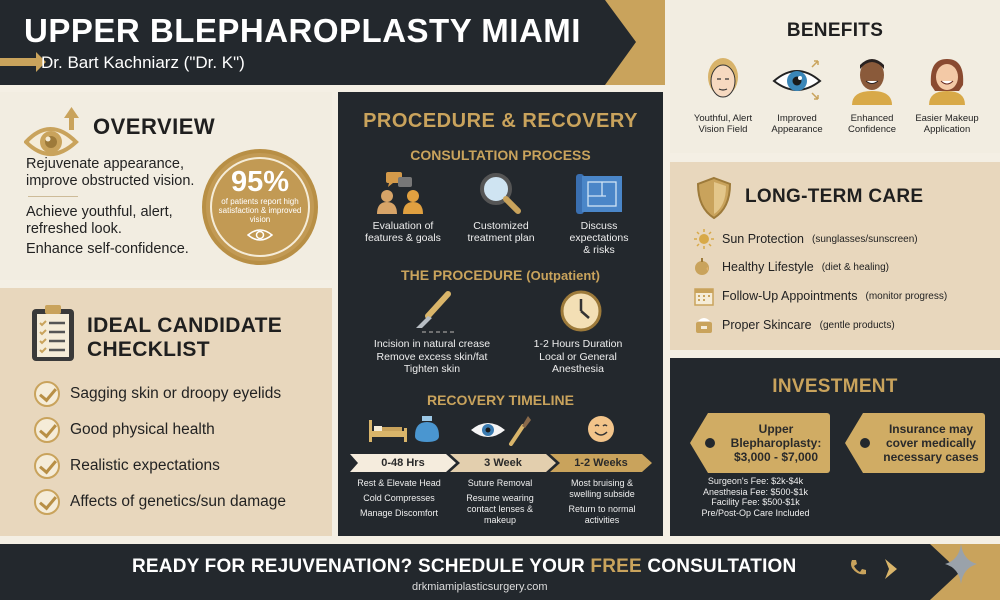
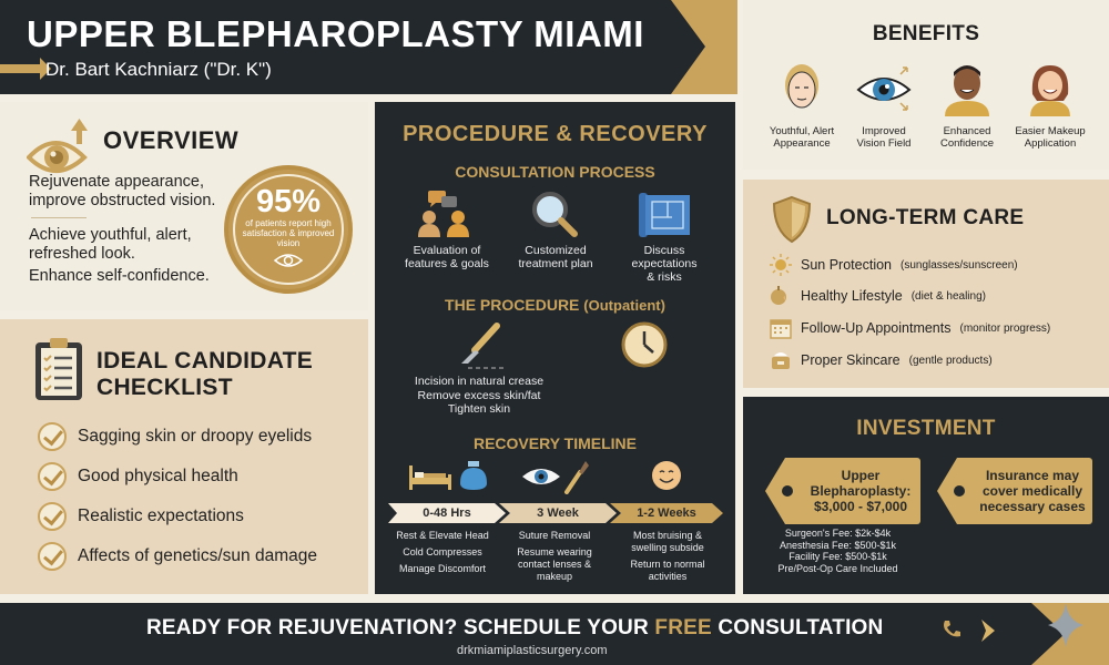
  UPPER BLEPHAROPLASTY MIAMI
  Dr. Bart Kachniarz ("Dr. K")
  OVERVIEW
  Rejuvenate appearance,
  improve obstructed vision.
  Achieve youthful, alert,
  refreshed look.
  Enhance self-confidence.
  95%
  of patients report high satisfaction & improved vision
  IDEAL CANDIDATE
  CHECKLIST
  Sagging skin or droopy eyelids
  Good physical health
  Realistic expectations
  Affects of genetics/sun damage
  PROCEDURE & RECOVERY
  CONSULTATION PROCESS
  Evaluation of
  features & goals
  Customized
  treatment plan
  Discuss
  expectations
  & risks
  THE PROCEDURE (Outpatient)
  Incision in natural crease
  Remove excess skin/fat
  Tighten skin
- 1-2 Hours Duration
- Local or General
- Anesthesia
  RECOVERY TIMELINE
  0-48 Hrs
  3 Week
  1-2 Weeks
  Rest & Elevate Head
  Cold Compresses
  Manage Discomfort
  Suture Removal
  Resume wearing contact lenses & makeup
  Most bruising & swelling subside
  Return to normal activities
  BENEFITS
  Youthful, Alert
- Vision Field
+ Appearance
  Improved
- Appearance
+ Vision Field
  Enhanced
  Confidence
  Easier Makeup
  Application
  LONG-TERM CARE
  Sun Protection
  (sunglasses/sunscreen)
  Healthy Lifestyle
  (diet & healing)
  Follow-Up Appointments
  (monitor progress)
  Proper Skincare
  (gentle products)
  INVESTMENT
  Upper
  Blepharoplasty:
  $3,000 - $7,000
  Insurance may
  cover medically
  necessary cases
  Surgeon's Fee: $2k-$4k
  Anesthesia Fee: $500-$1k
  Facility Fee: $500-$1k
  Pre/Post-Op Care Included
  READY FOR REJUVENATION? SCHEDULE YOUR FREE CONSULTATION
  drkmiamiplasticsurgery.com
